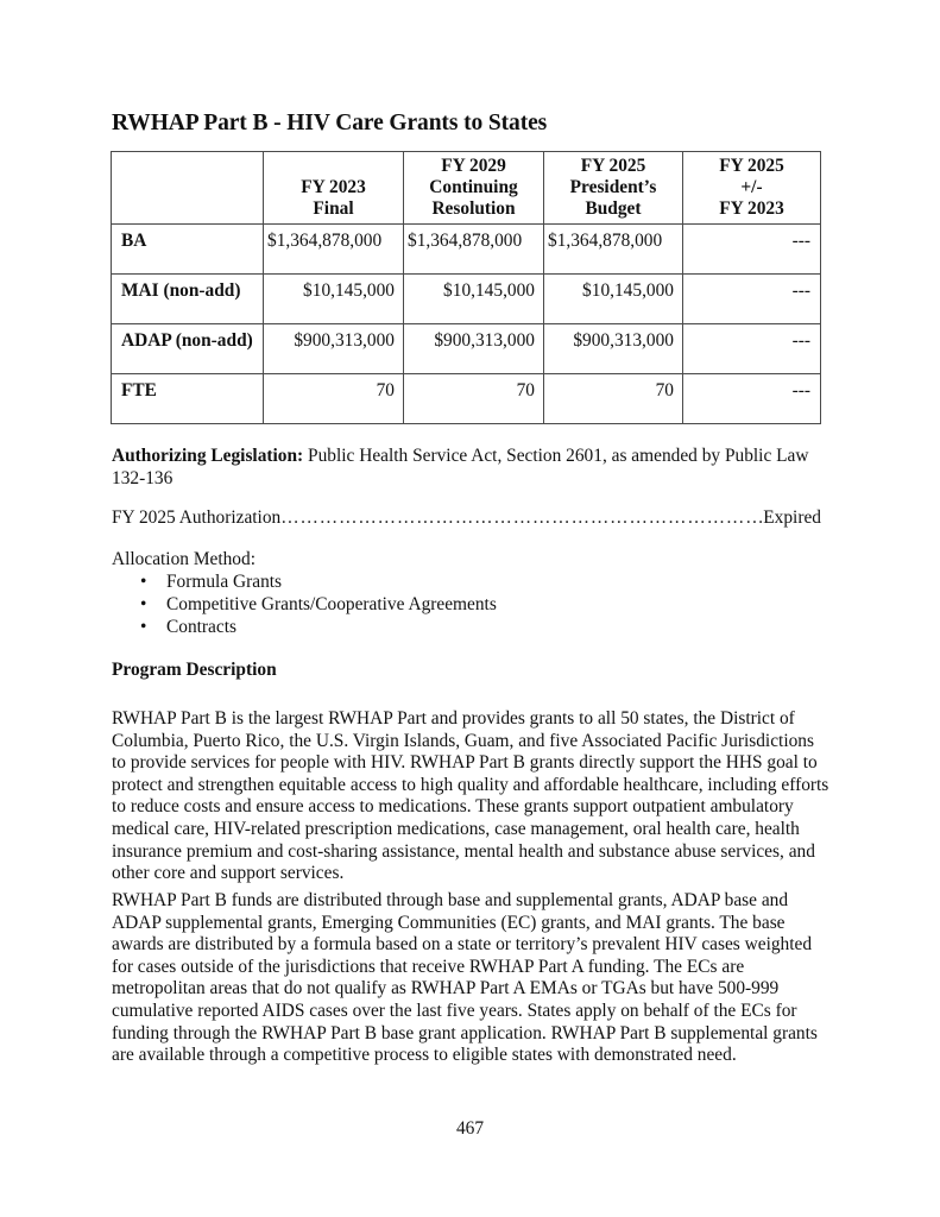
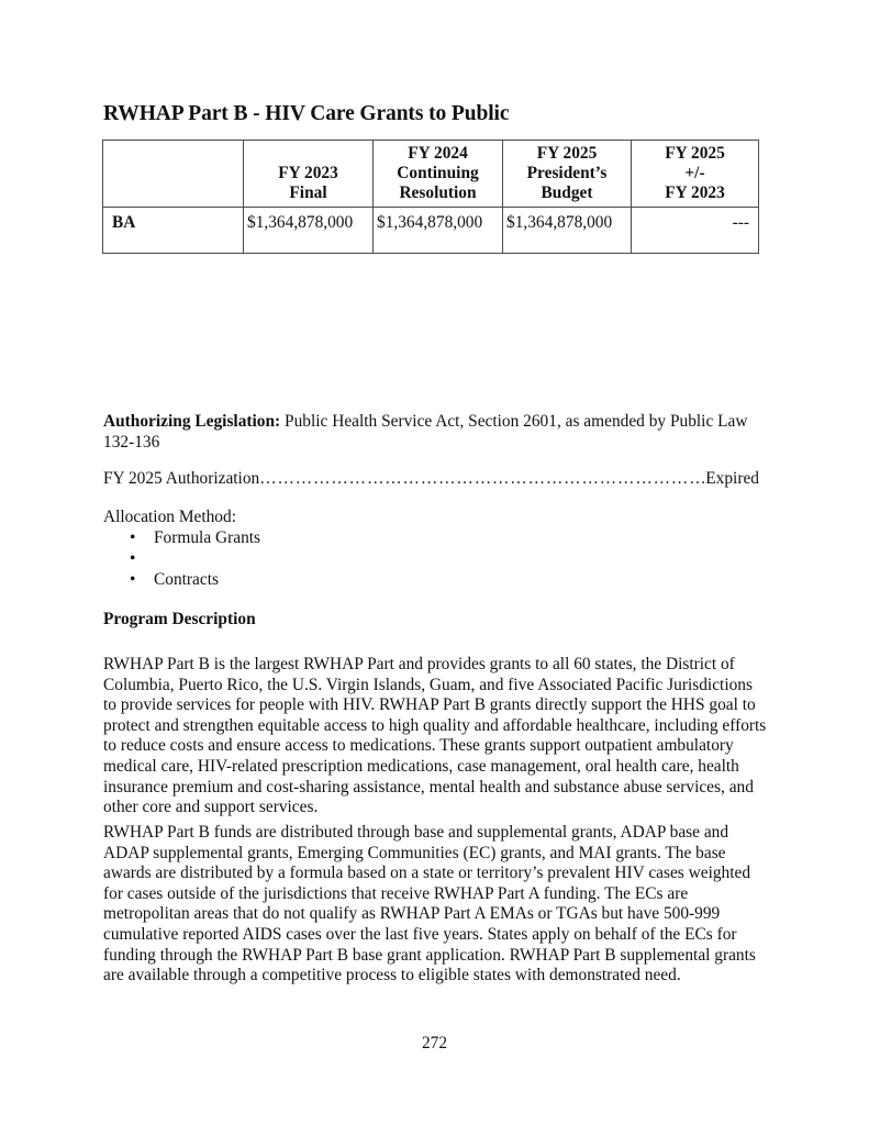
- RWHAP Part B - HIV Care Grants to States
+ RWHAP Part B - HIV Care Grants to Public
- 	FY 2023 Final	FY 2029 Continuing Resolution	FY 2025 President’s Budget	FY 2025 +/- FY 2023
+ 	FY 2023 Final	FY 2024 Continuing Resolution	FY 2025 President’s Budget	FY 2025 +/- FY 2023
  BA	$1,364,878,000	$1,364,878,000	$1,364,878,000	---
- MAI (non-add)	$10,145,000	$10,145,000	$10,145,000	---
- ADAP (non-add)	$900,313,000	$900,313,000	$900,313,000	---
- FTE	70	70	70	---
  Authorizing Legislation: Public Health Service Act, Section 2601, as amended by Public Law 132-136
  FY 2025 Authorization
  Expired
  Allocation Method:
  •
  Formula Grants
  •
- Competitive Grants/Cooperative Agreements
  •
  Contracts
  Program Description
- RWHAP Part B is the largest RWHAP Part and provides grants to all 50 states, the District of Columbia, Puerto Rico, the U.S. Virgin Islands, Guam, and five Associated Pacific Jurisdictions to provide services for people with HIV. RWHAP Part B grants directly support the HHS goal to protect and strengthen equitable access to high quality and affordable healthcare, including efforts to reduce costs and ensure access to medications. These grants support outpatient ambulatory medical care, HIV-related prescription medications, case management, oral health care, health insurance premium and cost-sharing assistance, mental health and substance abuse services, and other core and support services.
+ RWHAP Part B is the largest RWHAP Part and provides grants to all 60 states, the District of Columbia, Puerto Rico, the U.S. Virgin Islands, Guam, and five Associated Pacific Jurisdictions to provide services for people with HIV. RWHAP Part B grants directly support the HHS goal to protect and strengthen equitable access to high quality and affordable healthcare, including efforts to reduce costs and ensure access to medications. These grants support outpatient ambulatory medical care, HIV-related prescription medications, case management, oral health care, health insurance premium and cost-sharing assistance, mental health and substance abuse services, and other core and support services.
  RWHAP Part B funds are distributed through base and supplemental grants, ADAP base and ADAP supplemental grants, Emerging Communities (EC) grants, and MAI grants. The base awards are distributed by a formula based on a state or territory’s prevalent HIV cases weighted for cases outside of the jurisdictions that receive RWHAP Part A funding. The ECs are metropolitan areas that do not qualify as RWHAP Part A EMAs or TGAs but have 500-999 cumulative reported AIDS cases over the last five years. States apply on behalf of the ECs for funding through the RWHAP Part B base grant application. RWHAP Part B supplemental grants are available through a competitive process to eligible states with demonstrated need.
- 467
+ 272
